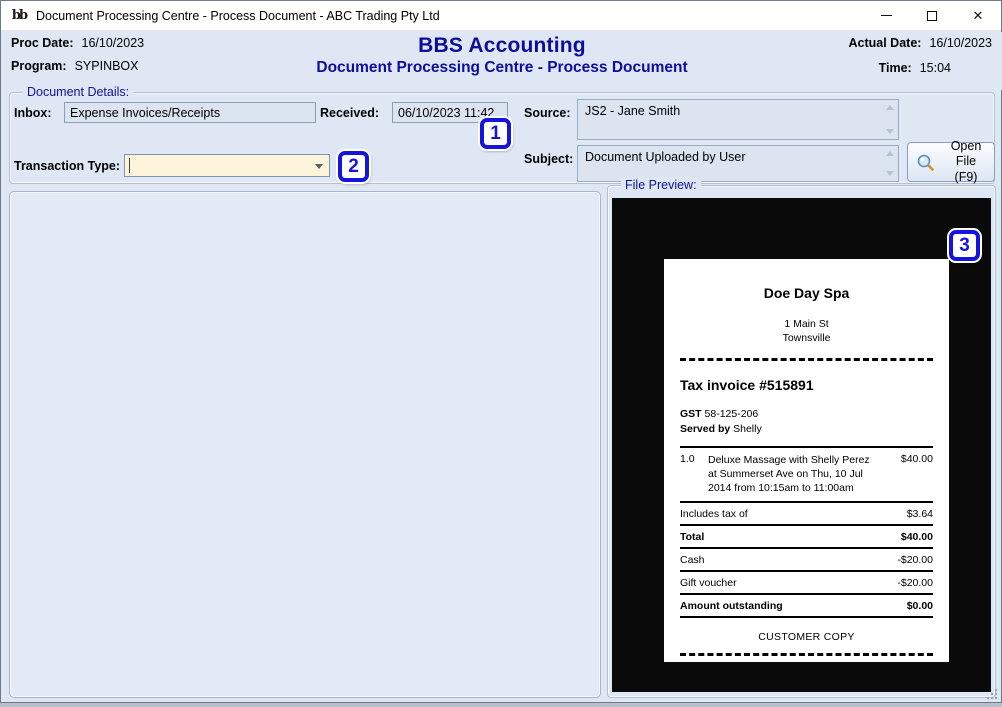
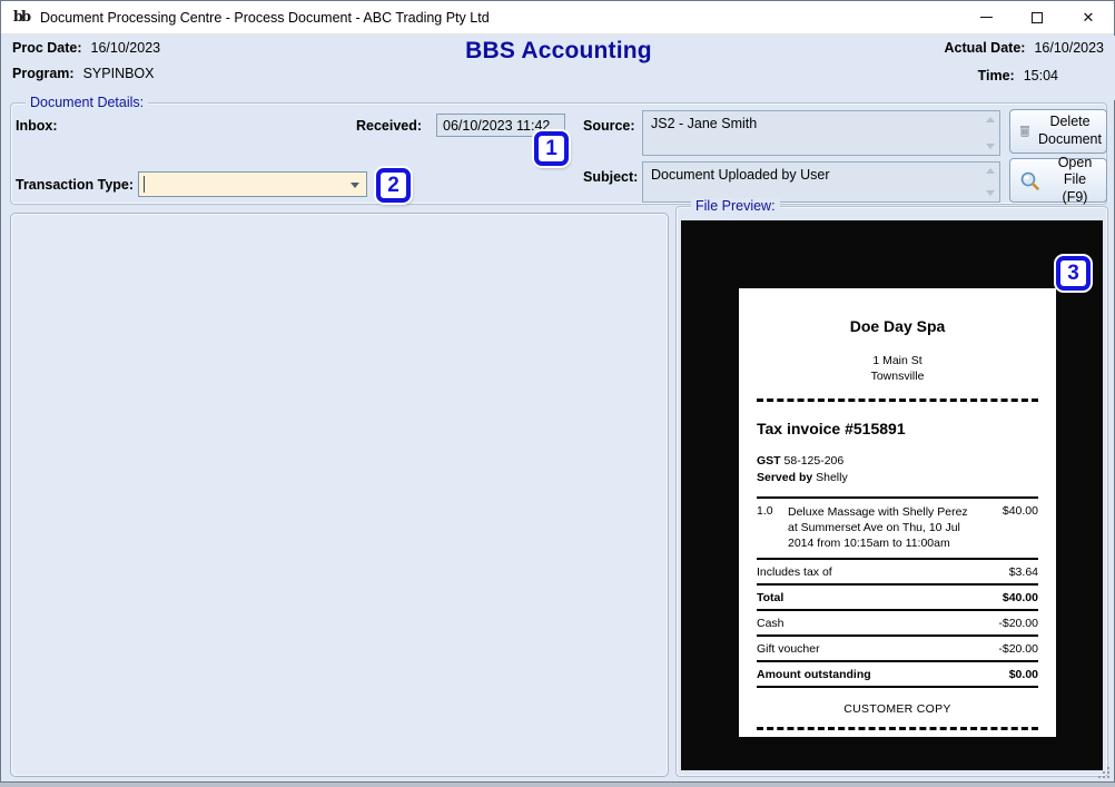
  bb
  Document Processing Centre - Process Document - ABC Trading Pty Ltd
  ✕
  Proc Date:
  16/10/2023
  Program:
  SYPINBOX
  BBS Accounting
- Document Processing Centre - Process Document
  Actual Date:
  16/10/2023
  Time:
  15:04
  Document Details:
  Inbox:
- Expense Invoices/Receipts
  Received:
  06/10/2023 11:42
  Source:
  JS2 - Jane Smith
+ Delete
+ Document
  1
  Subject:
  Document Uploaded by User
  Open File
  (F9)
  Transaction Type:
  2
  File Preview:
  Doe Day Spa
  1 Main St
  Townsville
  Tax invoice #515891
  GST 58-125-206
  Served by Shelly
  1.0
  Deluxe Massage with Shelly Perez at Summerset Ave on Thu, 10 Jul 2014 from 10:15am to 11:00am
  $40.00
  Includes tax of
  $3.64
  Total
  $40.00
  Cash
  -$20.00
  Gift voucher
  -$20.00
  Amount outstanding
  $0.00
  CUSTOMER COPY
  3
